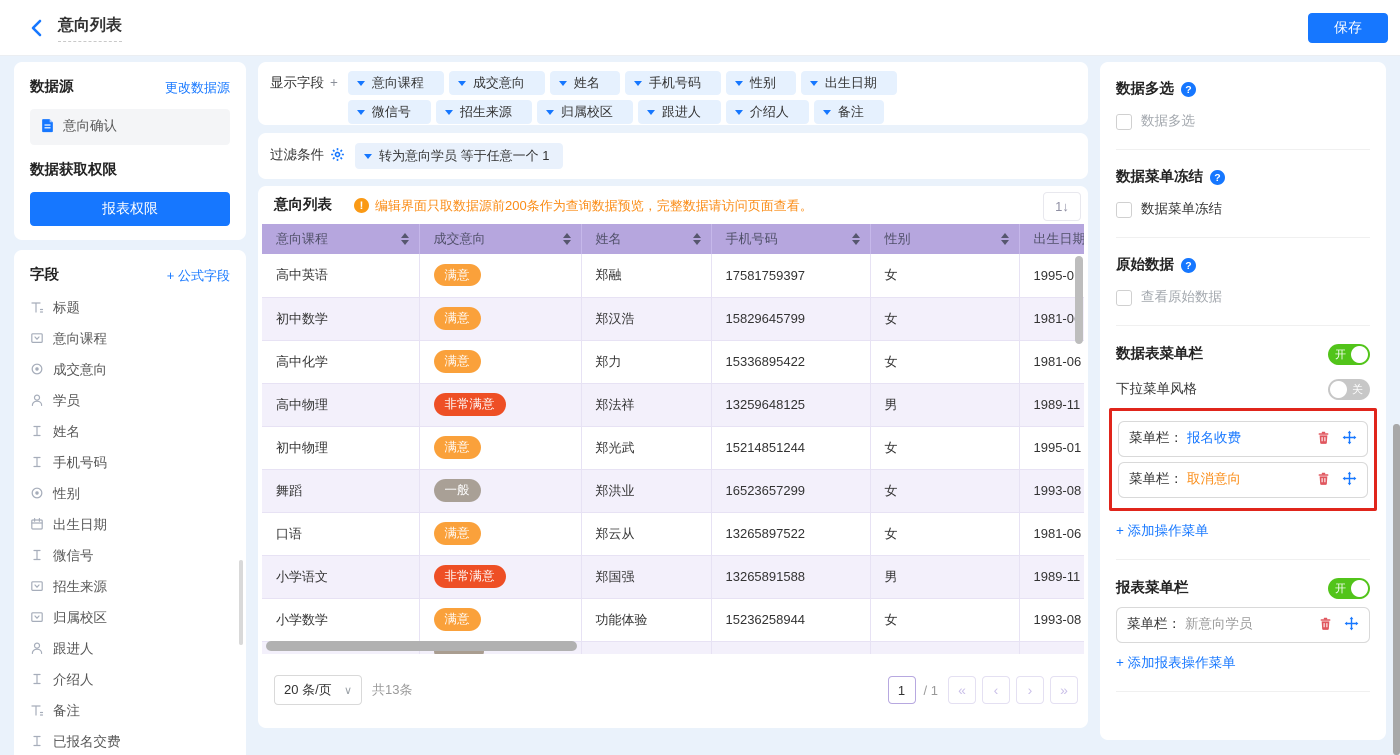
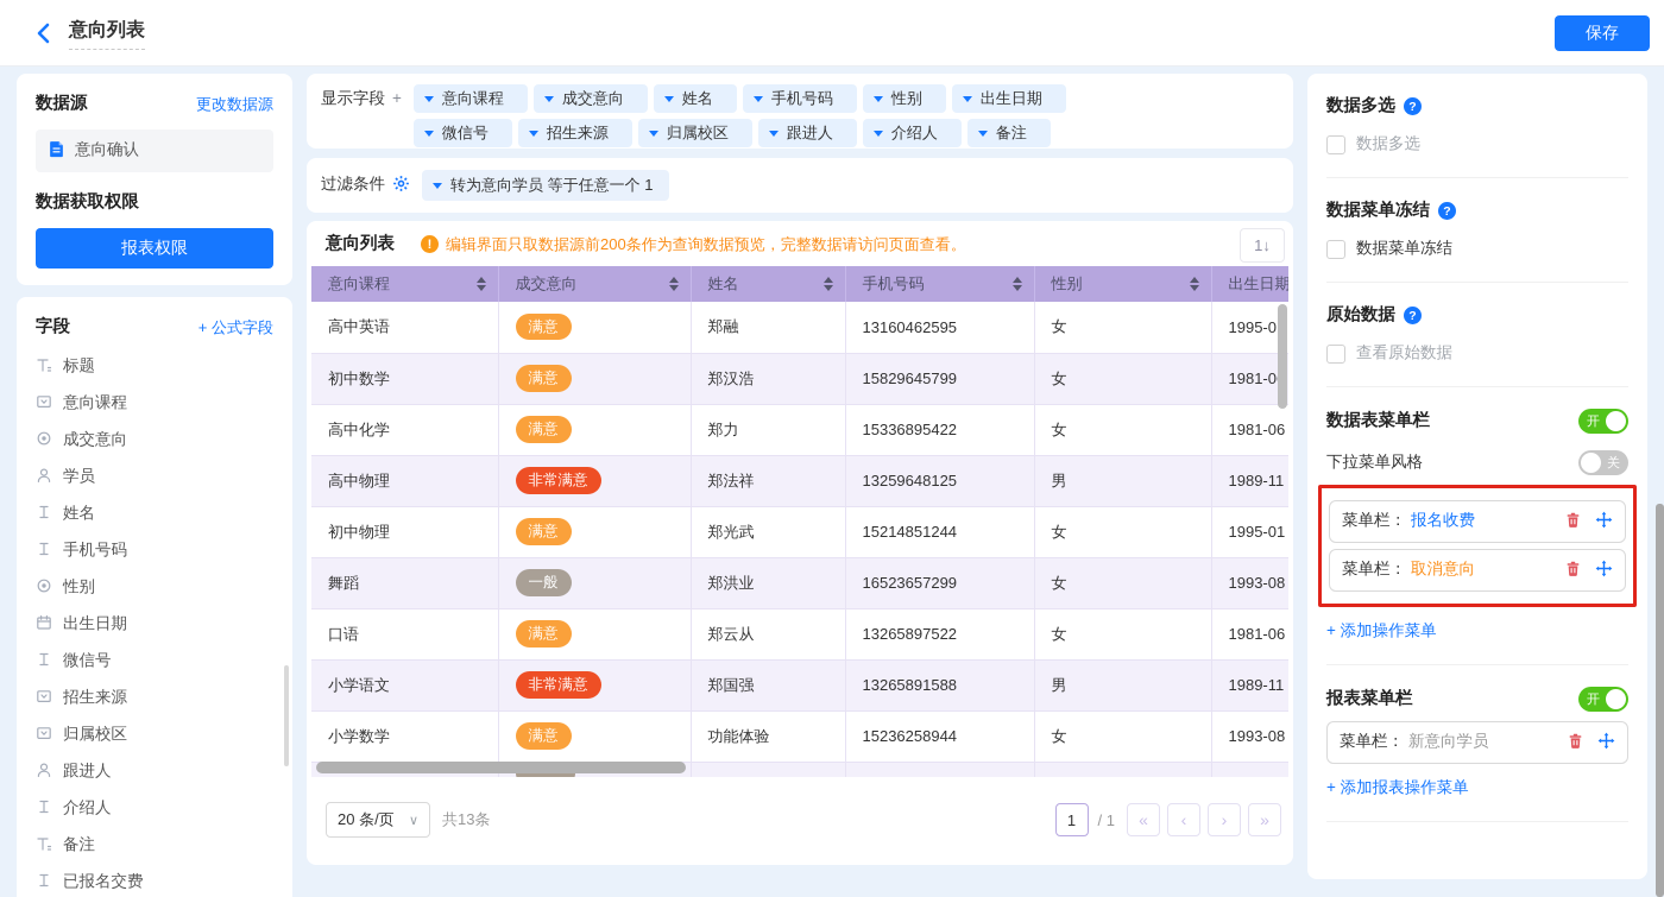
  意向列表
  保存
  数据源
  更改数据源
  意向确认
  数据获取权限
  报表权限
  字段
  + 公式字段
  标题
  意向课程
  成交意向
  学员
  姓名
  手机号码
  性别
  出生日期
  微信号
  招生来源
  归属校区
  跟进人
  介绍人
  备注
  已报名交费
  显示字段
  +
  意向课程
  成交意向
  姓名
  手机号码
  性别
  出生日期
  微信号
  招生来源
  归属校区
  跟进人
  介绍人
  备注
  过滤条件
  转为意向学员 等于任意一个 1
  意向列表
  !
  编辑界面只取数据源前200条作为查询数据预览，完整数据请访问页面查看。
  1↓
  意向课程	成交意向	姓名	手机号码	性别	出生日期
- 高中英语	满意	郑融	17581759397	女	1995-0
+ 高中英语	满意	郑融	13160462595	女	1995-0
  初中数学	满意	郑汉浩	15829645799	女	1981-0
  高中化学	满意	郑力	15336895422	女	1981-06
  高中物理	非常满意	郑法祥	13259648125	男	1989-11
  初中物理	满意	郑光武	15214851244	女	1995-01
  舞蹈	一般	郑洪业	16523657299	女	1993-08
  口语	满意	郑云从	13265897522	女	1981-06
  小学语文	非常满意	郑国强	13265891588	男	1989-11
  小学数学	满意	功能体验	15236258944	女	1993-08
  20 条/页
  ∨
  共13条
  1
  / 1
  «
  ‹
  ›
  »
  数据多选
  ?
  数据多选
  数据菜单冻结
  ?
  ✓
  数据菜单冻结
  原始数据
  ?
  查看原始数据
  数据表菜单栏
  开
  下拉菜单风格
  关
  菜单栏：
  报名收费
  菜单栏：
  取消意向
  + 添加操作菜单
  报表菜单栏
  开
  菜单栏：
  新意向学员
  + 添加报表操作菜单
